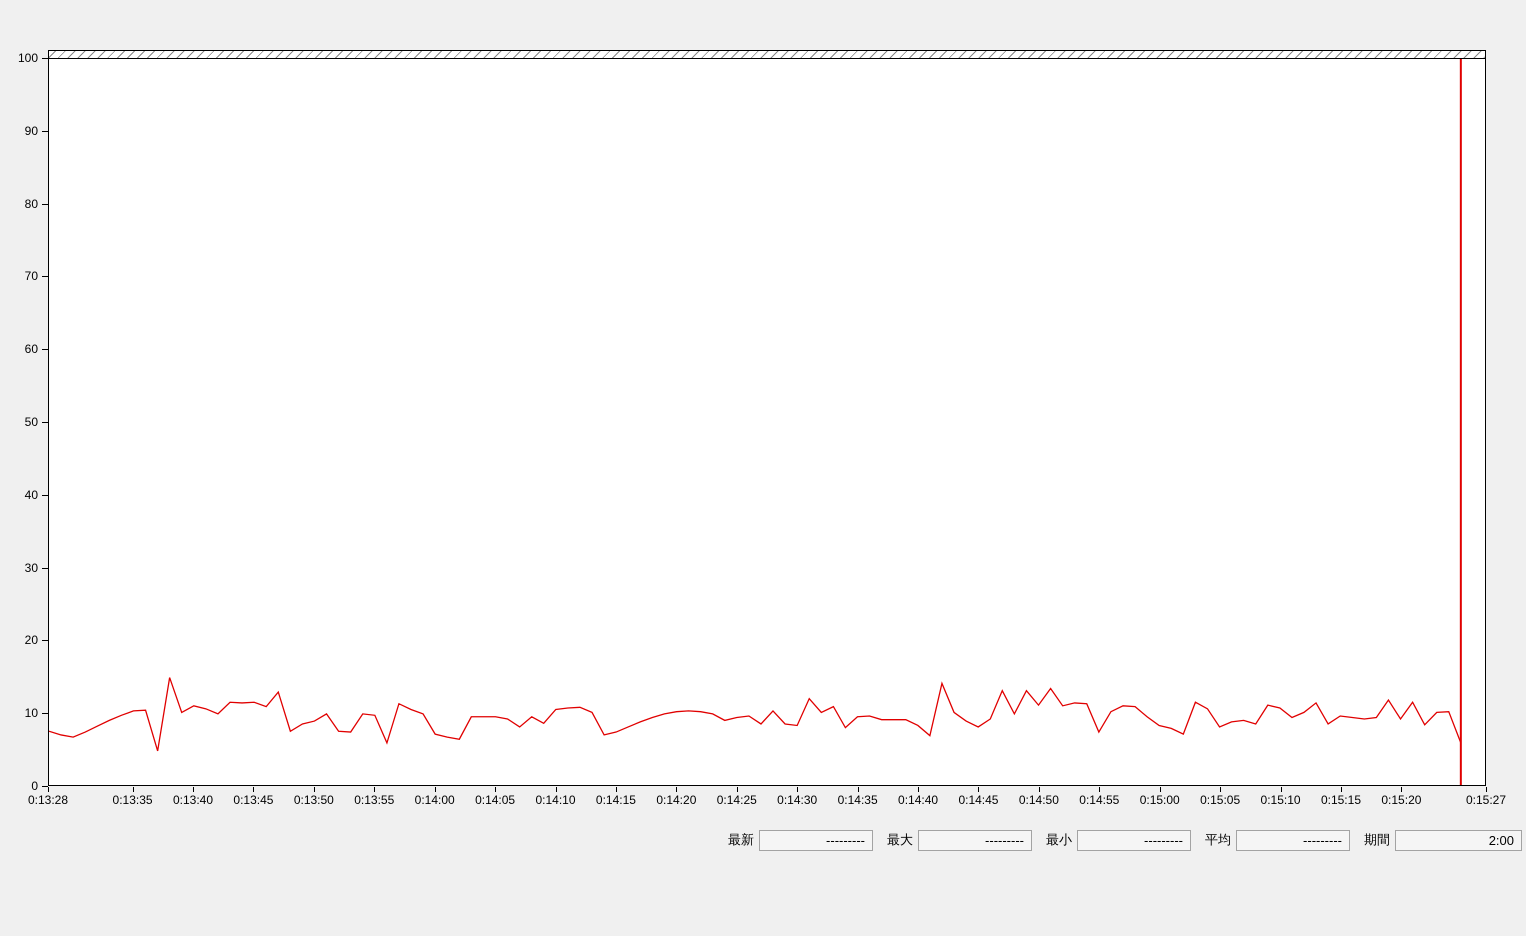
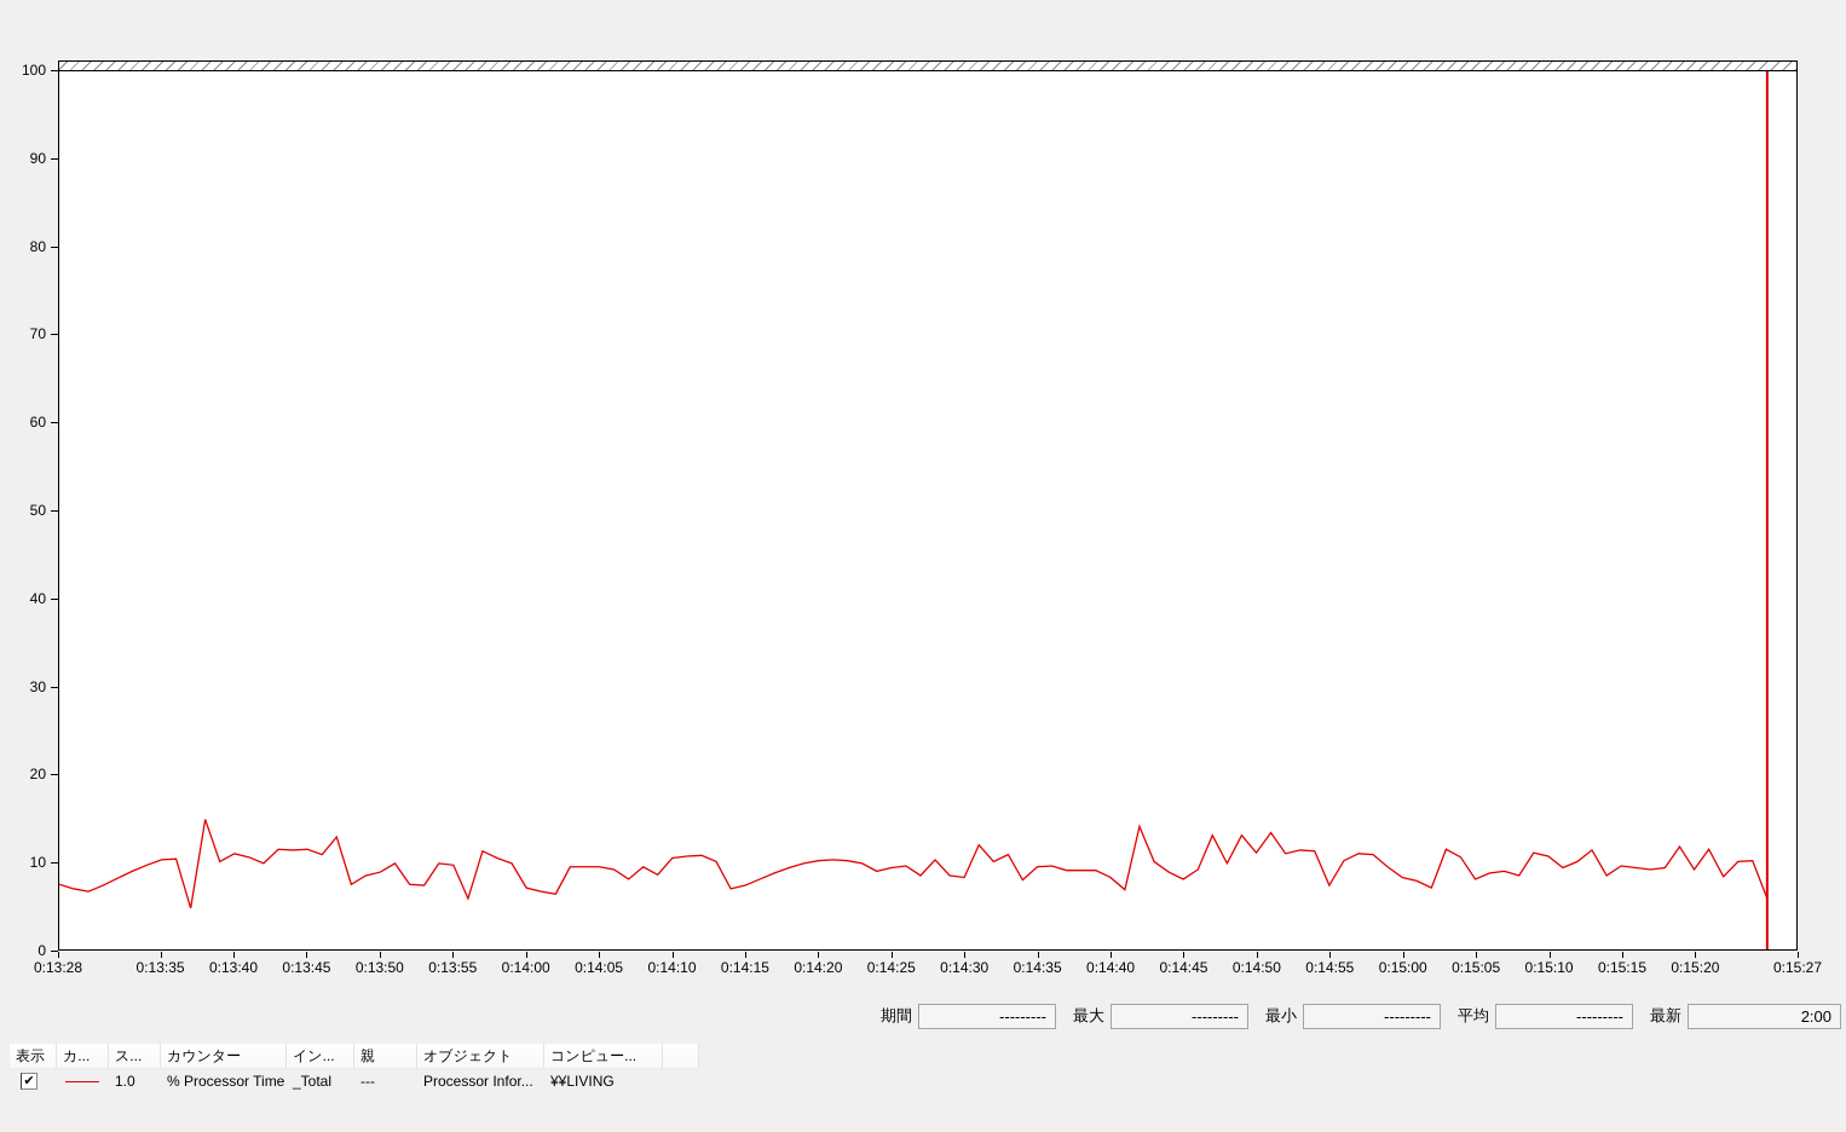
  0
  10
  20
  30
  40
  50
  60
  70
  80
  90
  100
  0:13:28
  0:13:35
  0:13:40
  0:13:45
  0:13:50
  0:13:55
  0:14:00
  0:14:05
  0:14:10
  0:14:15
  0:14:20
  0:14:25
  0:14:30
  0:14:35
  0:14:40
  0:14:45
  0:14:50
  0:14:55
  0:15:00
  0:15:05
  0:15:10
  0:15:15
  0:15:20
  0:15:27
- 最新
+ 期間
  ---------
  最大
  ---------
  最小
  ---------
  平均
  ---------
- 期間
+ 最新
  2:00
+ 表示
+ カ...
+ ス...
+ カウンター
+ イン...
+ 親
+ オブジェクト
+ コンピュー...
+ ✔
+ 1.0
+ % Processor Time
+ _Total
+ ---
+ Processor Infor...
+ ¥¥LIVING
